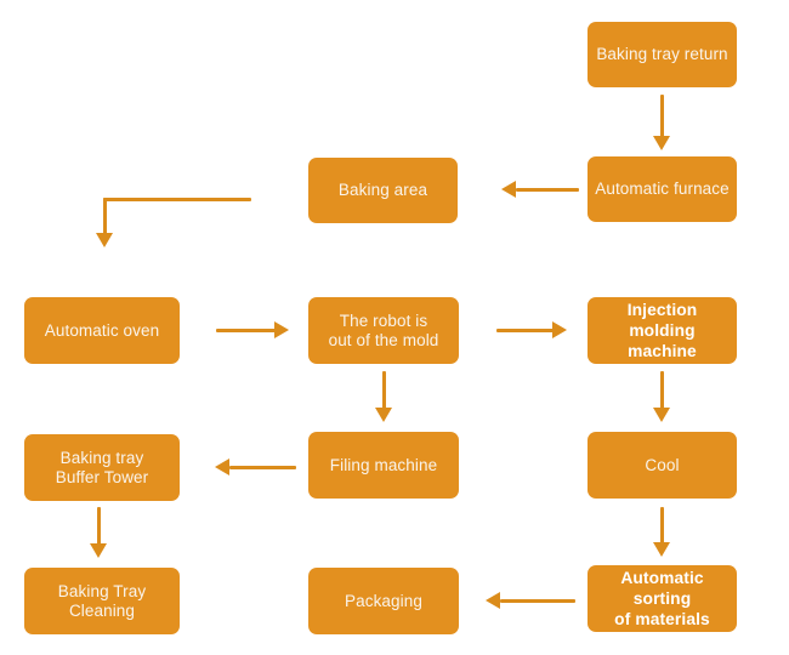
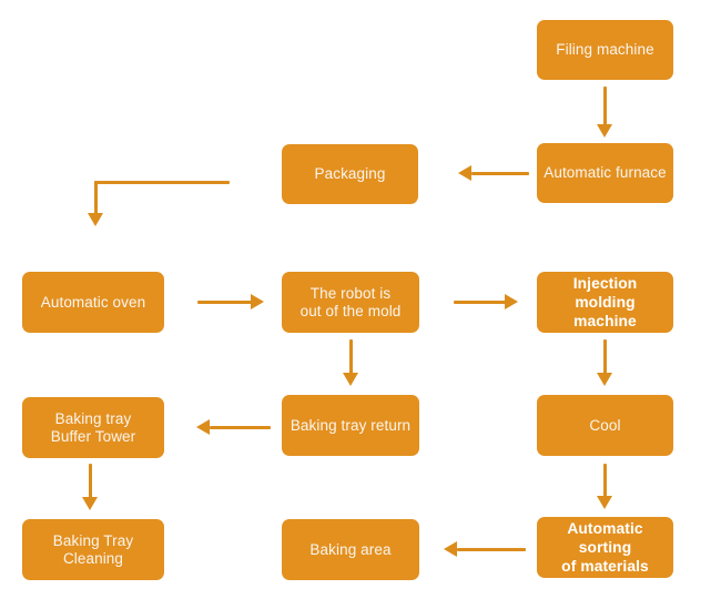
- Baking tray return
+ Filing machine
  Automatic furnace
- Baking area
+ Packaging
  Automatic oven
  The robot is
  out of the mold
  Injection molding
  machine
  Cool
- Filing machine
+ Baking tray return
  Baking tray
  Buffer Tower
  Baking Tray
  Cleaning
- Packaging
+ Baking area
  Automatic sorting
  of materials
